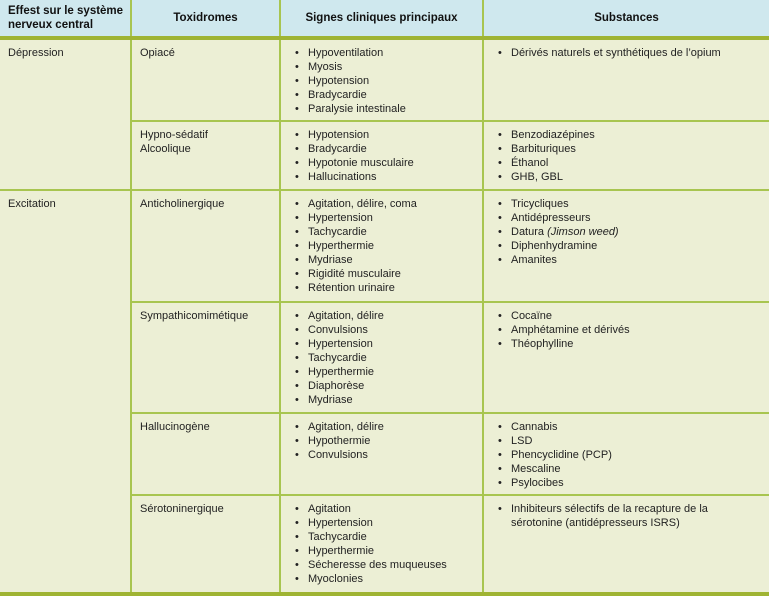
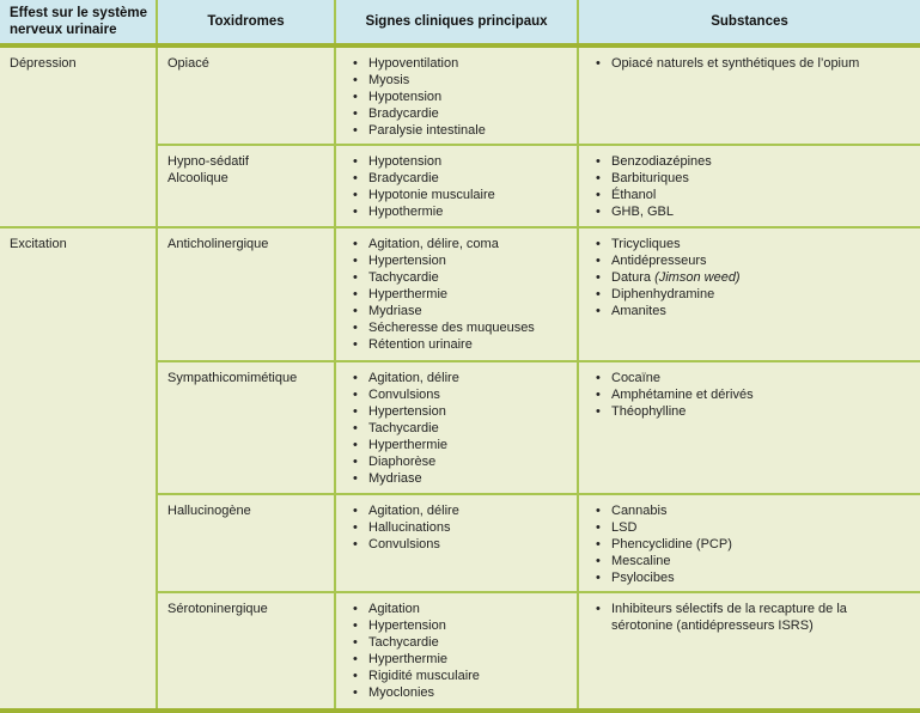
- Effest sur le système nerveux central	Toxidromes	Signes cliniques principaux	Substances
+ Effest sur le système nerveux urinaire	Toxidromes	Signes cliniques principaux	Substances
- Dépression	Opiacé	Hypoventilation Myosis Hypotension Bradycardie Paralysie intestinale	Dérivés naturels et synthétiques de l’opium
+ Dépression	Opiacé	Hypoventilation Myosis Hypotension Bradycardie Paralysie intestinale	Opiacé naturels et synthétiques de l’opium
- Hypno-sédatif Alcoolique	Hypotension Bradycardie Hypotonie musculaire Hallucinations	Benzodiazépines Barbituriques Éthanol GHB, GBL
+ Hypno-sédatif Alcoolique	Hypotension Bradycardie Hypotonie musculaire Hypothermie	Benzodiazépines Barbituriques Éthanol GHB, GBL
- Excitation	Anticholinergique	Agitation, délire, coma Hypertension Tachycardie Hyperthermie Mydriase Rigidité musculaire Rétention urinaire	Tricycliques Antidépresseurs Datura (Jimson weed) Diphenhydramine Amanites
+ Excitation	Anticholinergique	Agitation, délire, coma Hypertension Tachycardie Hyperthermie Mydriase Sécheresse des muqueuses Rétention urinaire	Tricycliques Antidépresseurs Datura (Jimson weed) Diphenhydramine Amanites
  Sympathicomimétique	Agitation, délire Convulsions Hypertension Tachycardie Hyperthermie Diaphorèse Mydriase	Cocaïne Amphétamine et dérivés Théophylline
- Hallucinogène	Agitation, délire Hypothermie Convulsions	Cannabis LSD Phencyclidine (PCP) Mescaline Psylocibes
+ Hallucinogène	Agitation, délire Hallucinations Convulsions	Cannabis LSD Phencyclidine (PCP) Mescaline Psylocibes
- Sérotoninergique	Agitation Hypertension Tachycardie Hyperthermie Sécheresse des muqueuses Myoclonies	Inhibiteurs sélectifs de la recapture de la sérotonine (antidépresseurs ISRS)
+ Sérotoninergique	Agitation Hypertension Tachycardie Hyperthermie Rigidité musculaire Myoclonies	Inhibiteurs sélectifs de la recapture de la sérotonine (antidépresseurs ISRS)
